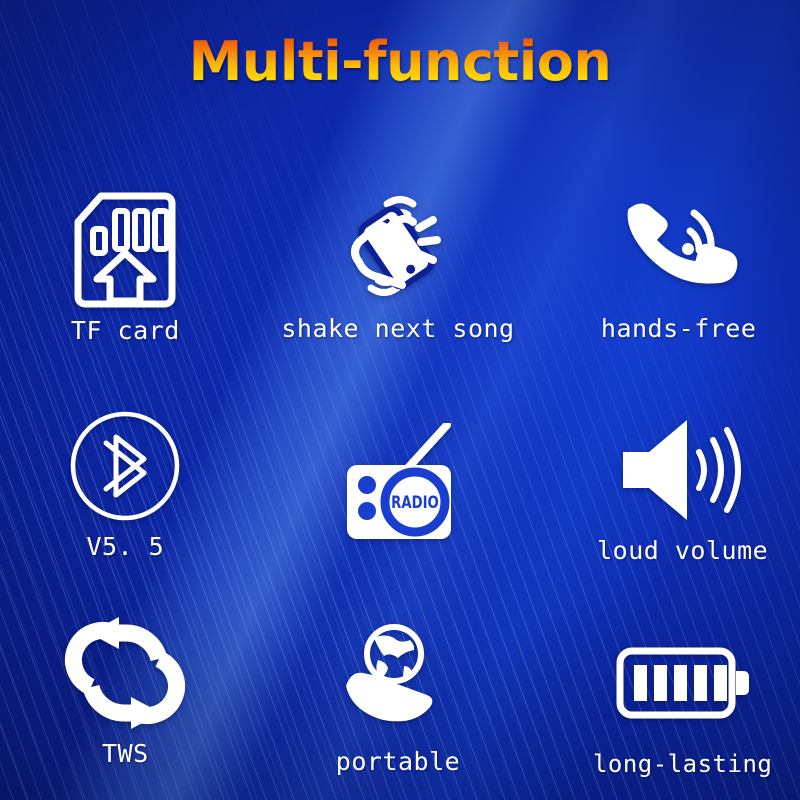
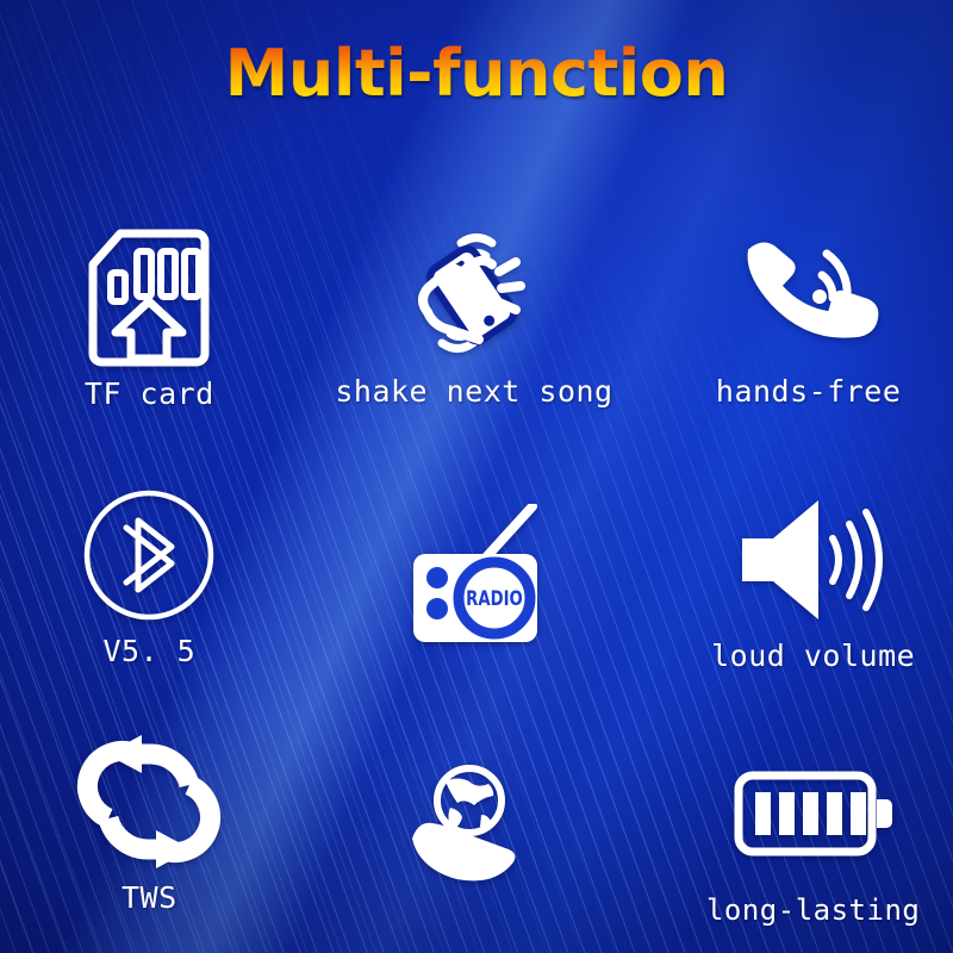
  Multi-function
  TF card
  shake next song
  hands-free
  V5. 5
  RADIO
  loud volume
  TWS
- portable
  long-lasting
